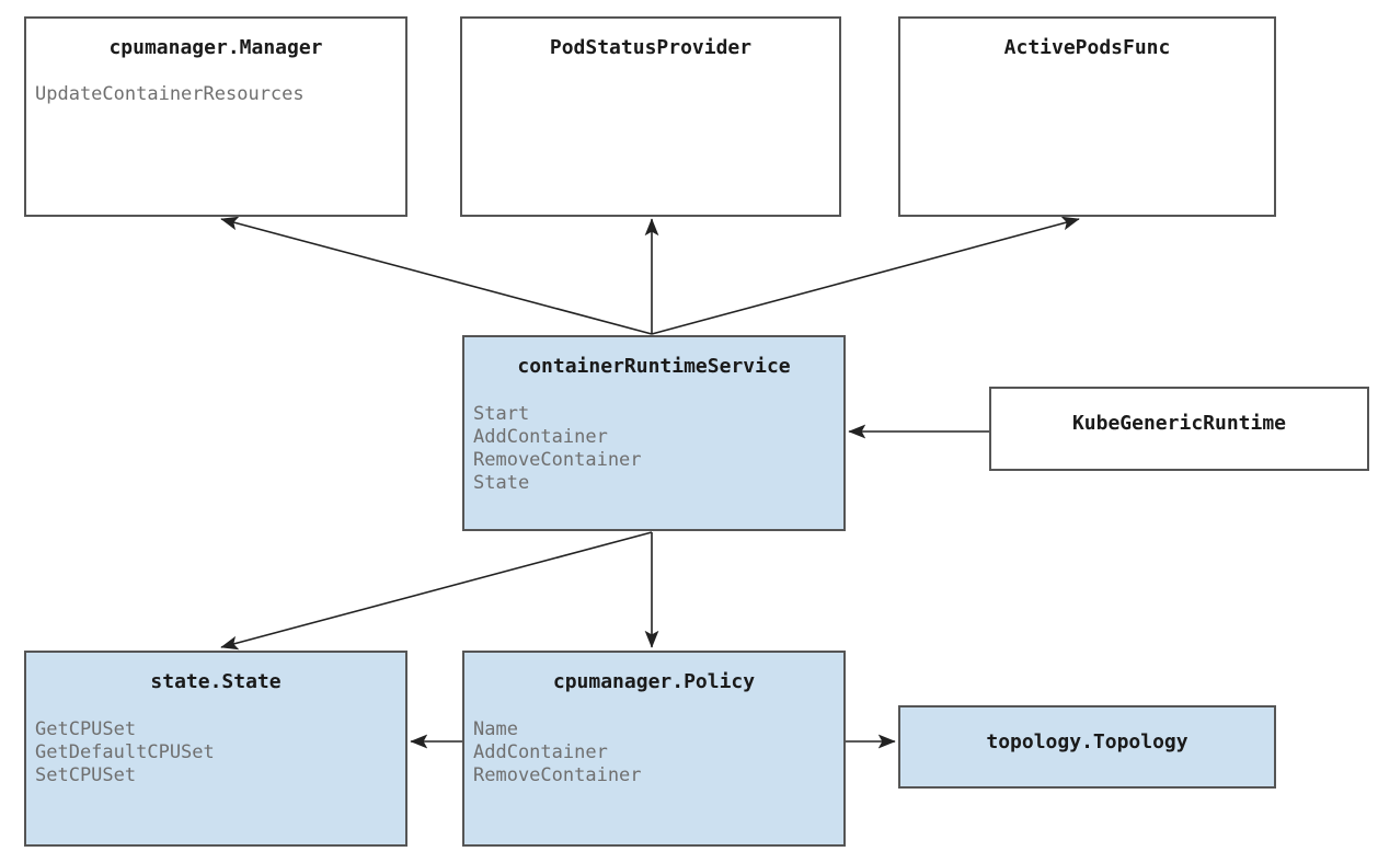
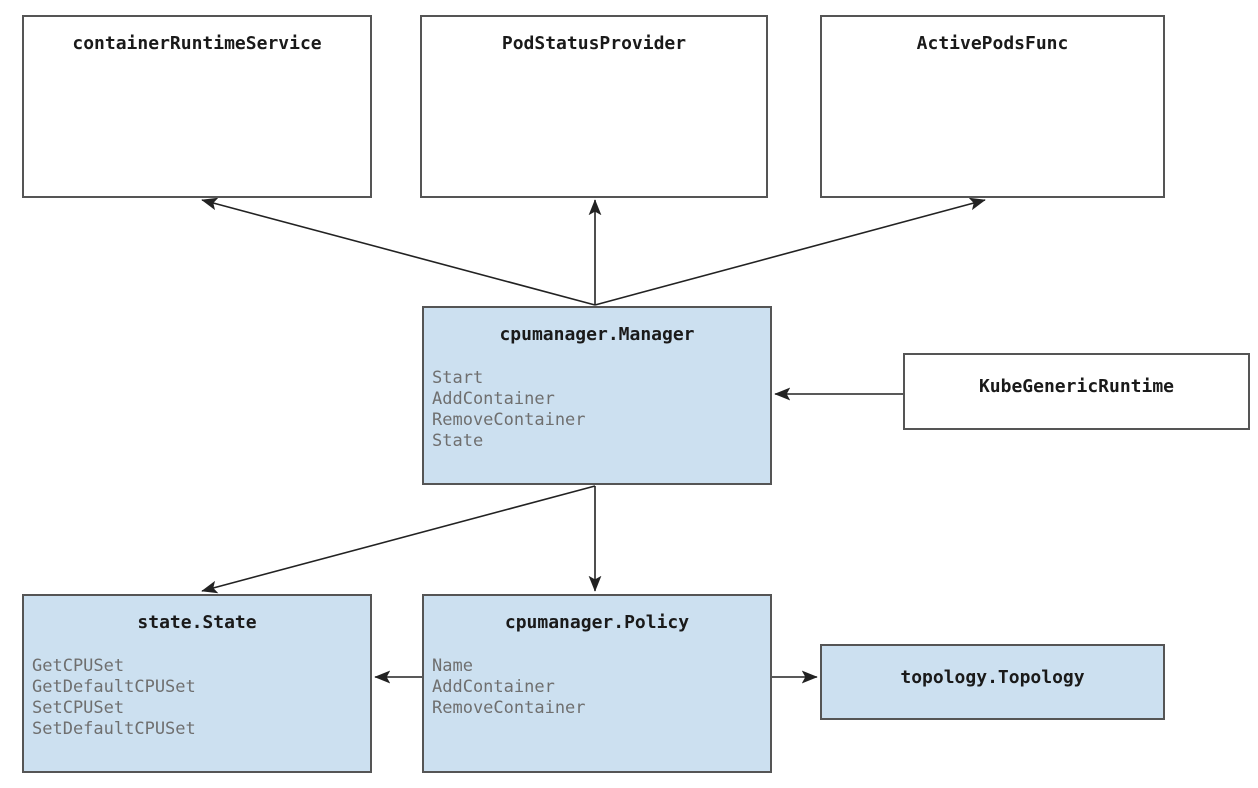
- cpumanager.Manager
+ containerRuntimeService
- UpdateContainerResources
  PodStatusProvider
  ActivePodsFunc
- containerRuntimeService
+ cpumanager.Manager
  Start
  AddContainer
  RemoveContainer
  State
  KubeGenericRuntime
  state.State
  GetCPUSet
  GetDefaultCPUSet
  SetCPUSet
+ SetDefaultCPUSet
  cpumanager.Policy
  Name
  AddContainer
  RemoveContainer
  topology.Topology
